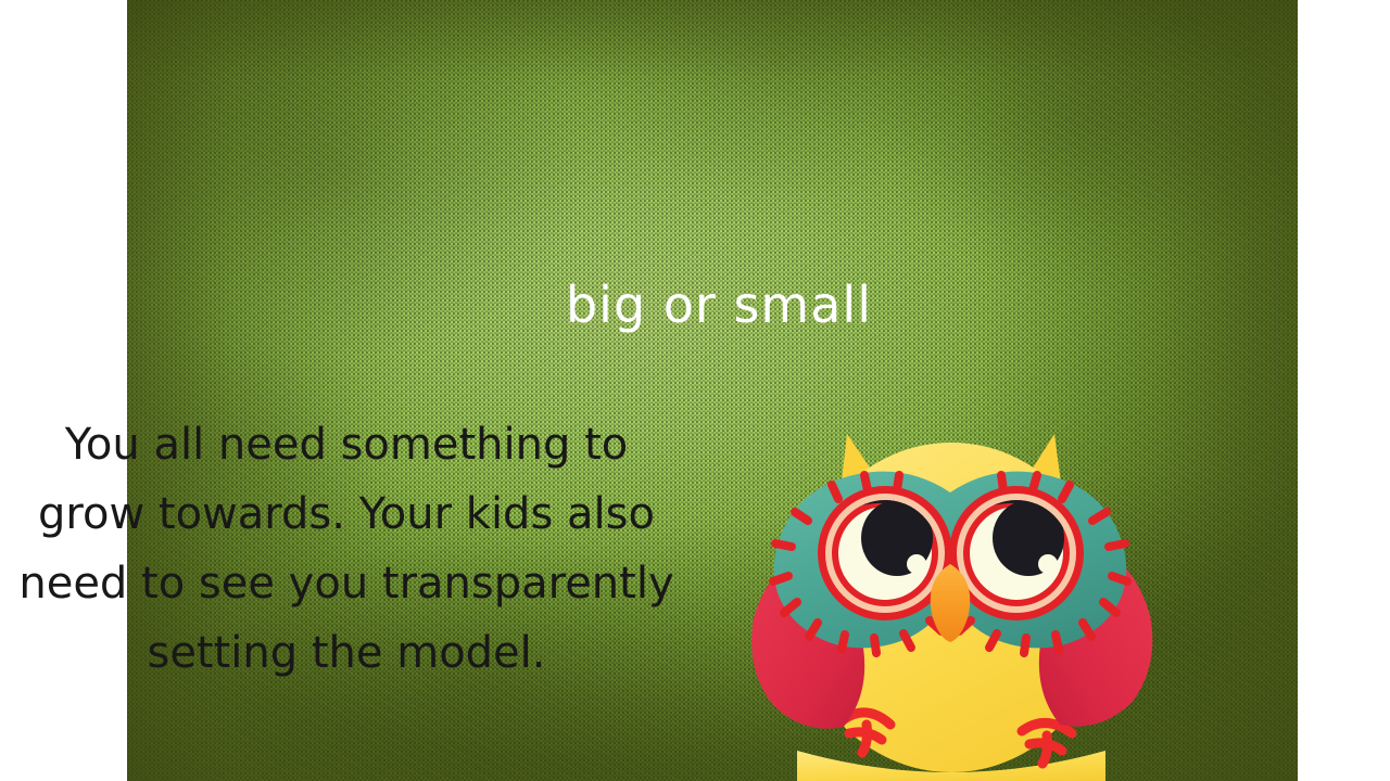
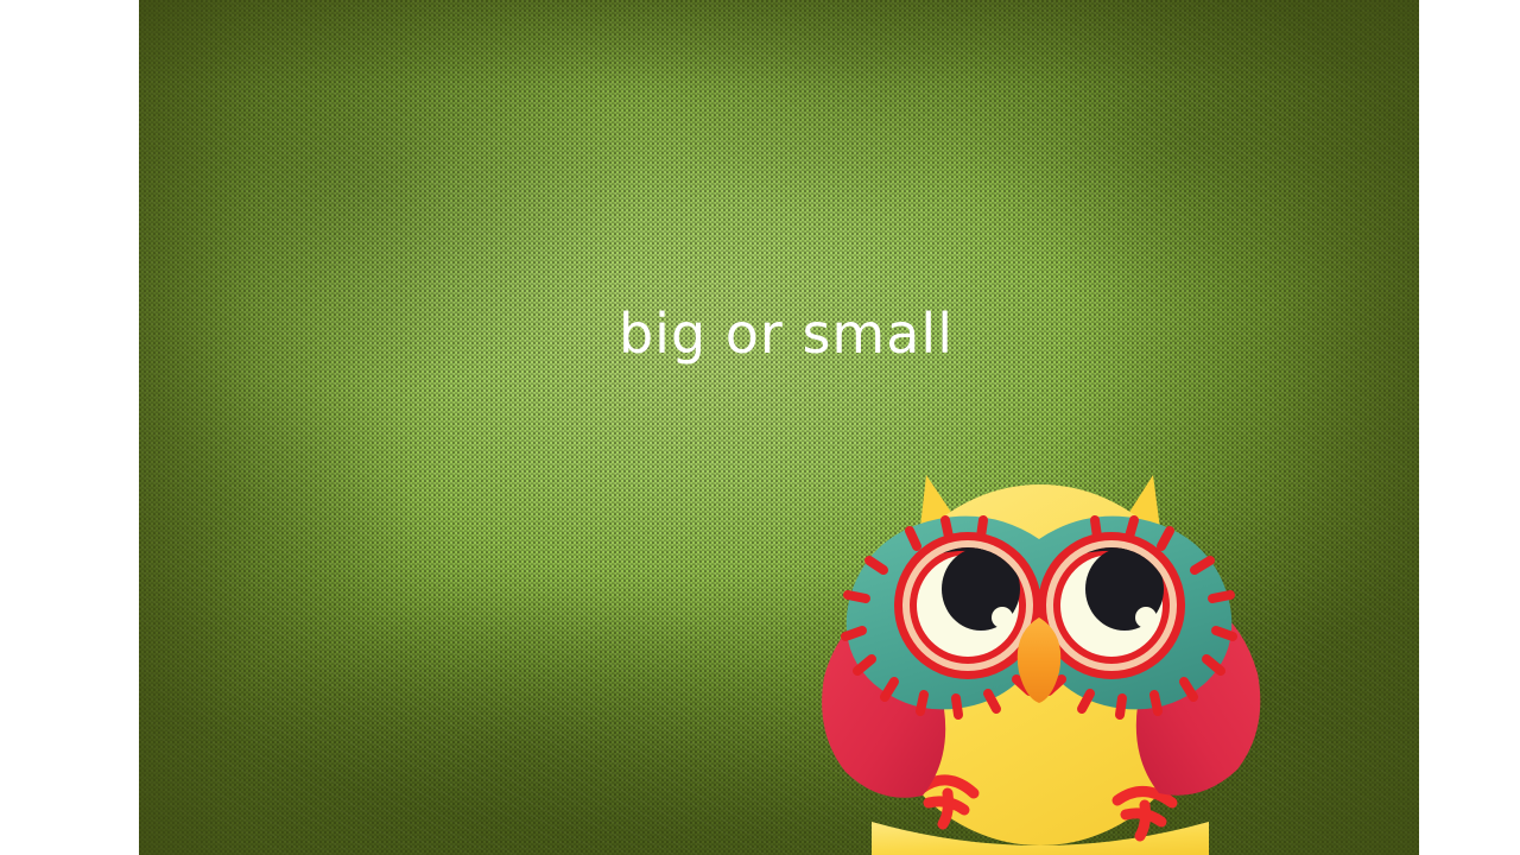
  big or small
- You all need something to grow towards. Your kids also need to see you transparently setting the model.
